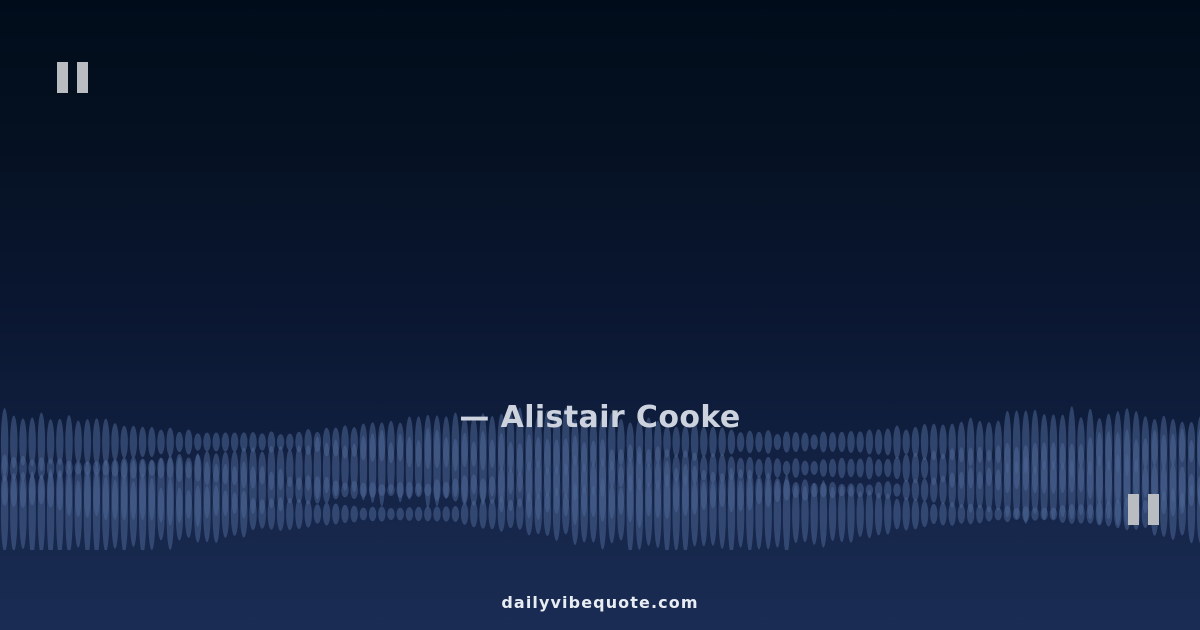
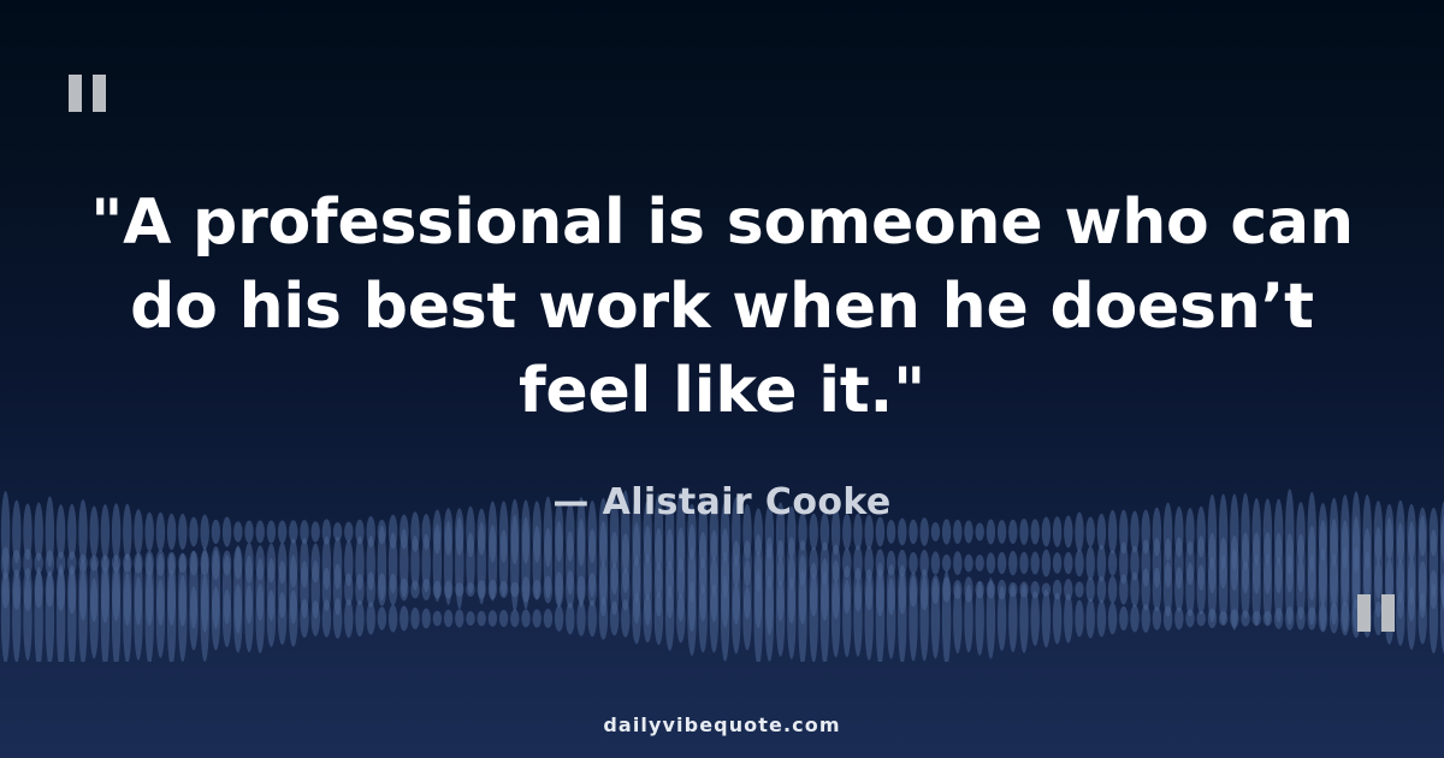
+ "A professional is someone who can do his best work when he doesn’t feel like it."
  — Alistair Cooke
  dailyvibequote.com
